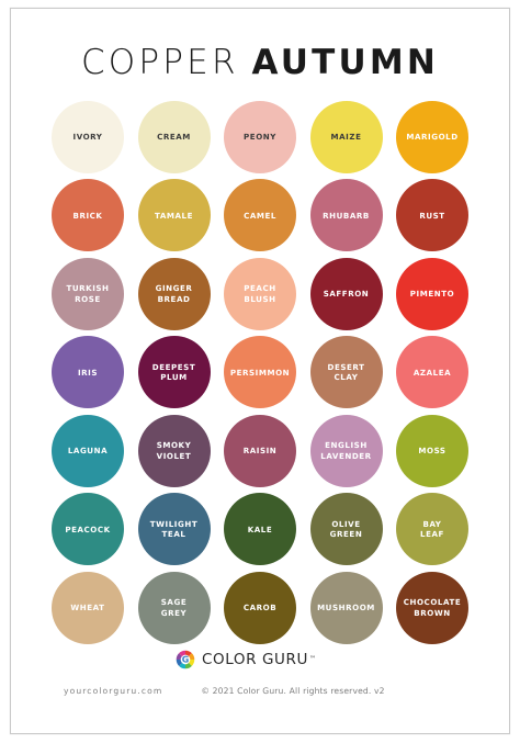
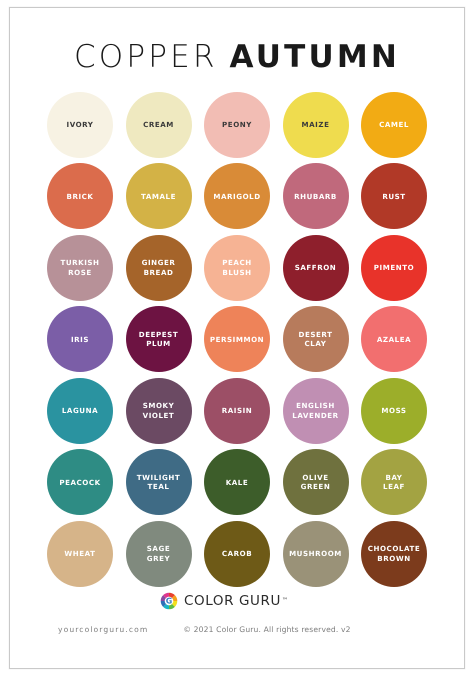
  COPPER AUTUMN
  IVORY
  CREAM
  PEONY
  MAIZE
- MARIGOLD
+ CAMEL
  BRICK
  TAMALE
- CAMEL
+ MARIGOLD
  RHUBARB
  RUST
  TURKISH
  ROSE
  GINGER
  BREAD
  PEACH
  BLUSH
  SAFFRON
  PIMENTO
  IRIS
  DEEPEST
  PLUM
  PERSIMMON
  DESERT
  CLAY
  AZALEA
  LAGUNA
  SMOKY
  VIOLET
  RAISIN
  ENGLISH
  LAVENDER
  MOSS
  PEACOCK
  TWILIGHT
  TEAL
  KALE
  OLIVE
  GREEN
  BAY
  LEAF
  WHEAT
  SAGE
  GREY
  CAROB
  MUSHROOM
  CHOCOLATE
  BROWN
  G
  COLOR GURU
  yourcolorguru.com
  © 2021 Color Guru. All rights reserved. v2
